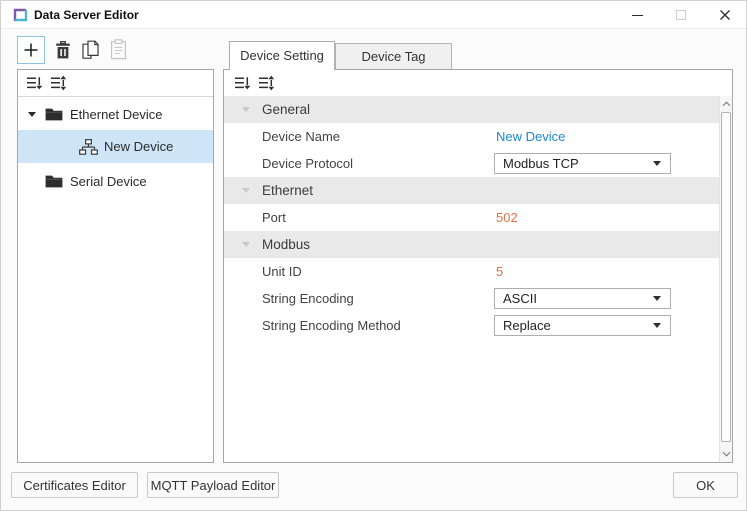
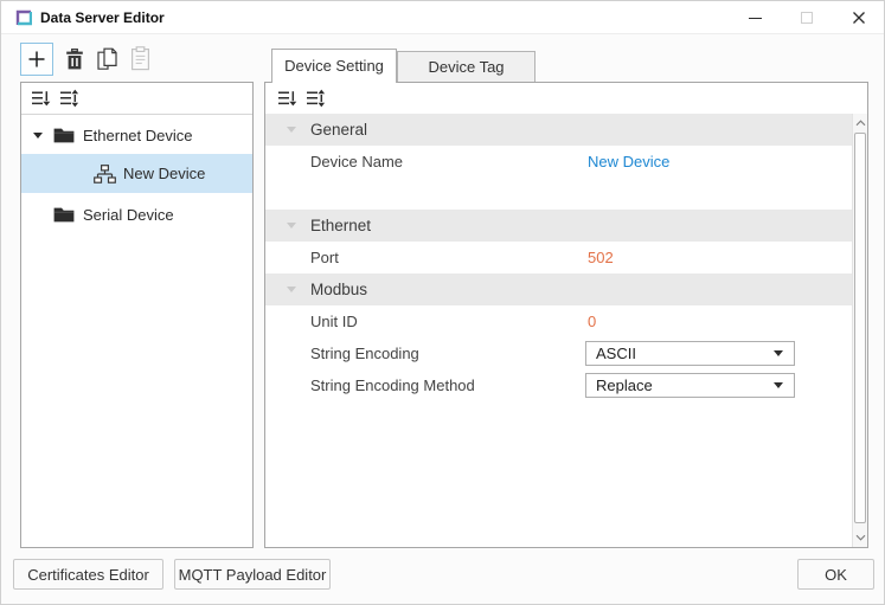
  Data Server Editor
  Ethernet Device
  New Device
  Serial Device
  Device Setting
  Device Tag
  General
  Device Name
  New Device
- Device Protocol
- Modbus TCP
  Ethernet
  Port
  502
  Modbus
  Unit ID
- 5
+ 0
  String Encoding
  ASCII
  String Encoding Method
  Replace
  Certificates Editor
  MQTT Payload Editor
  OK
